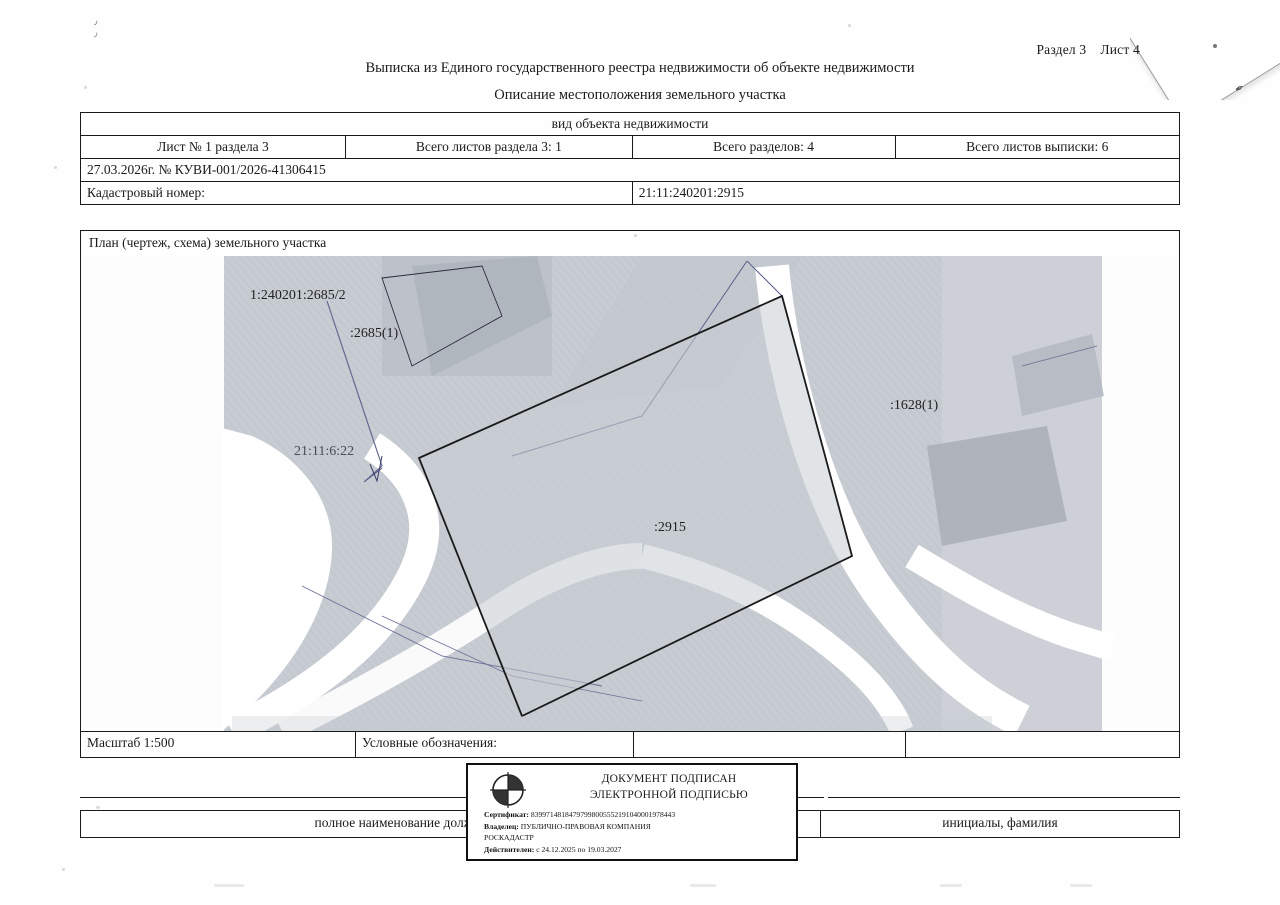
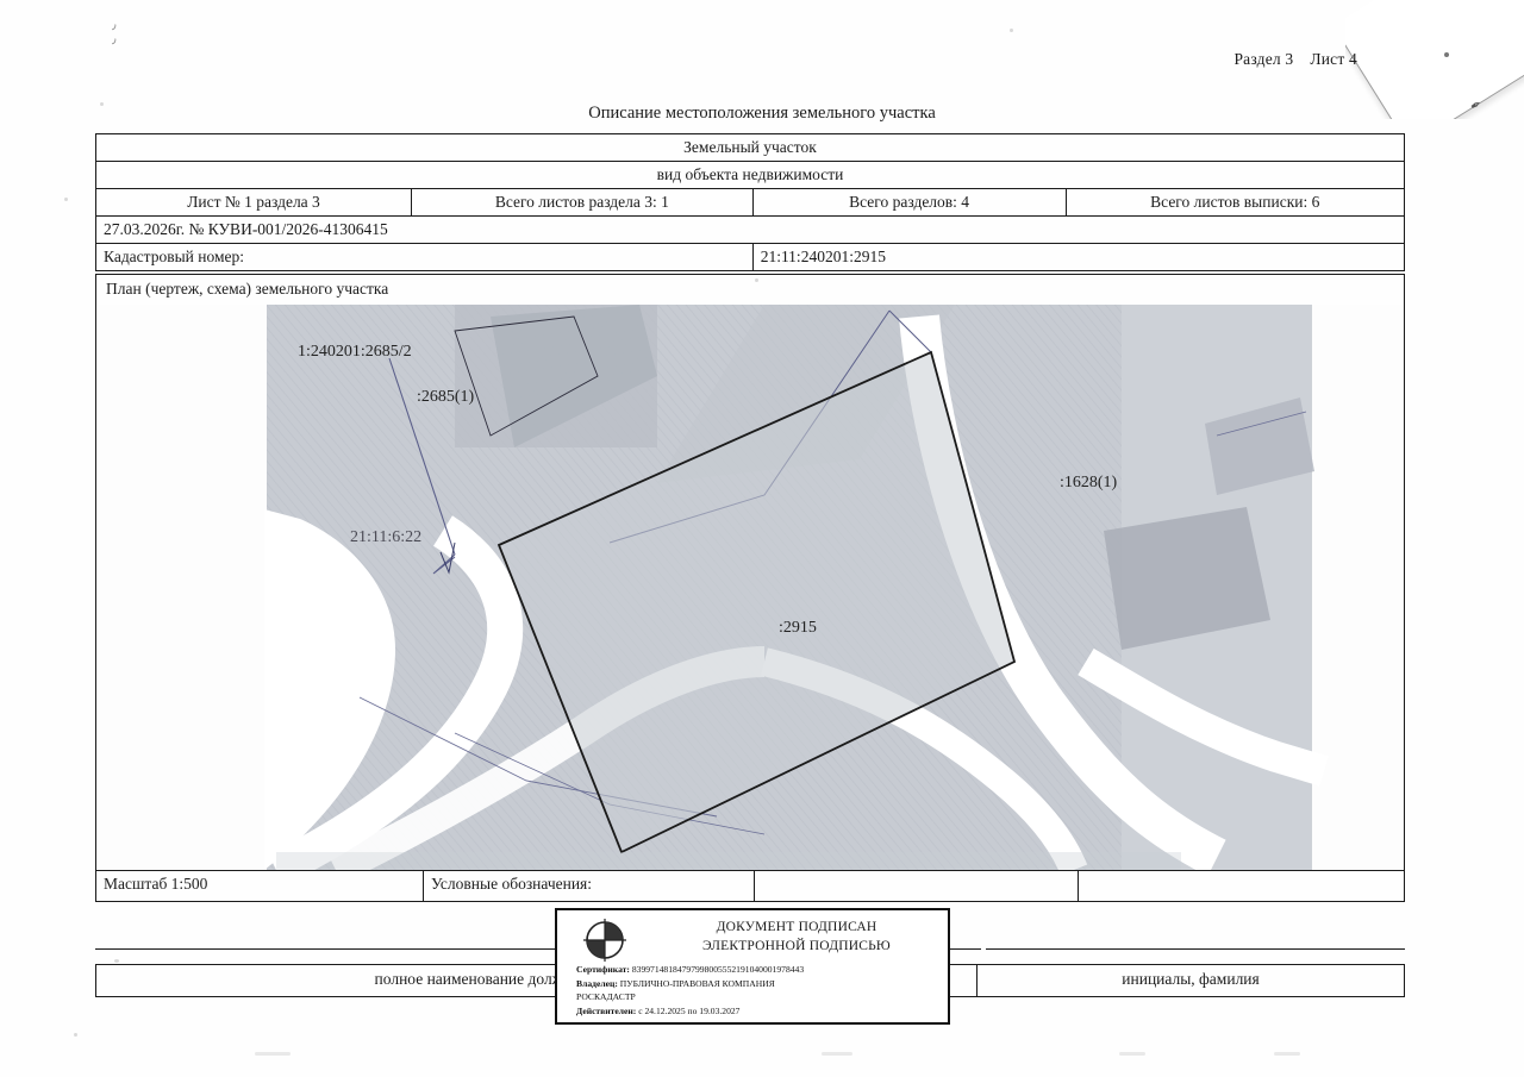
  ٫
  ٫
  Раздел 3 Лист 4
- Выписка из Единого государственного реестра недвижимости об объекте недвижимости
  Описание местоположения земельного участка
+ Земельный участок
  вид объекта недвижимости
  Лист № 1 раздела 3	Всего листов раздела 3: 1	Всего разделов: 4	Всего листов выписки: 6
  27.03.2026г. № КУВИ-001/2026-41306415
  Кадастровый номер:	21:11:240201:2915
  План (чертеж, схема) земельного участка
  1:240201:2685/2
  :2685(1)
  21:11:6:22
  :1628(1)
  :2915
  Масштаб 1:500
  Условные обозначения:
  полное наименование дол
  инициалы, фамилия
  ДОКУМЕНТ ПОДПИСАН
  ЭЛЕКТРОННОЙ ПОДПИСЬЮ
  Сертификат: 83997148184797998005552191040001978443
  Владелец: ПУБЛИЧНО-ПРАВОВАЯ КОМПАНИЯ
  РОСКАДАСТР
  Действителен: с 24.12.2025 по 19.03.2027
